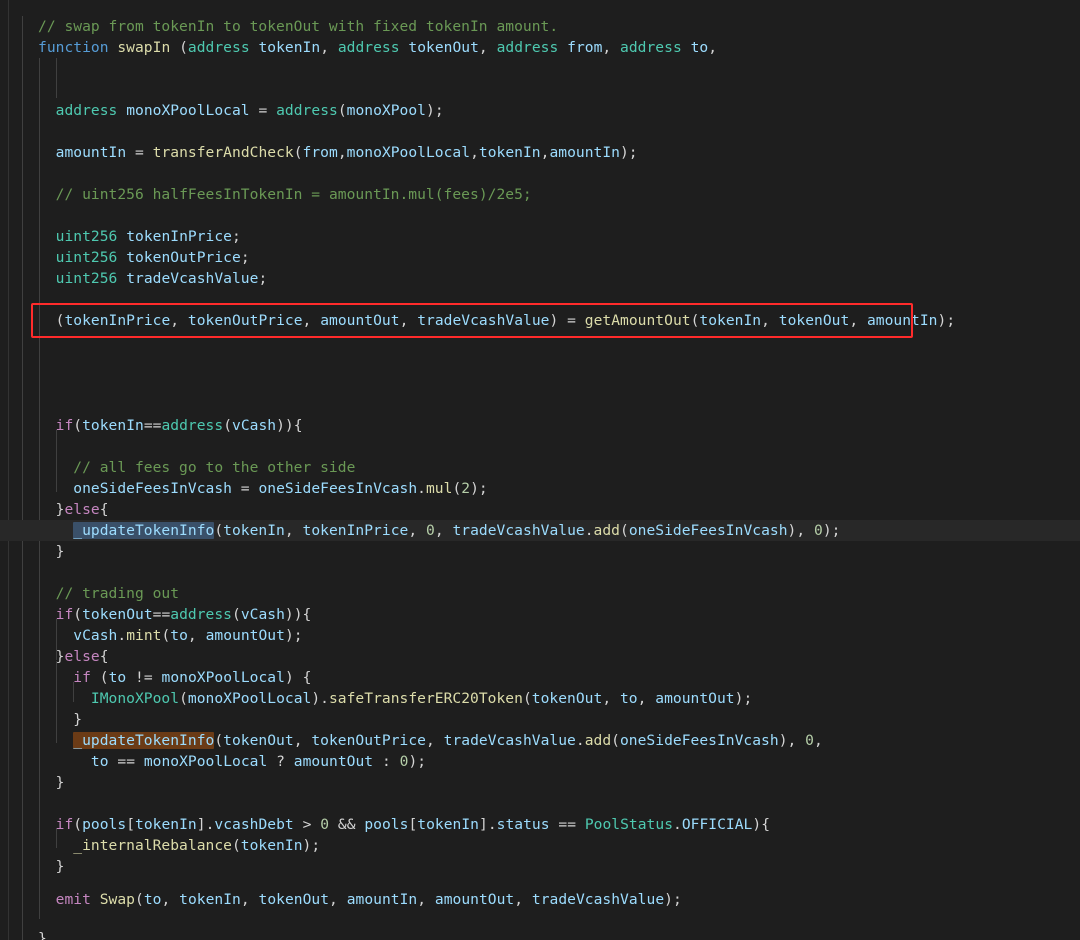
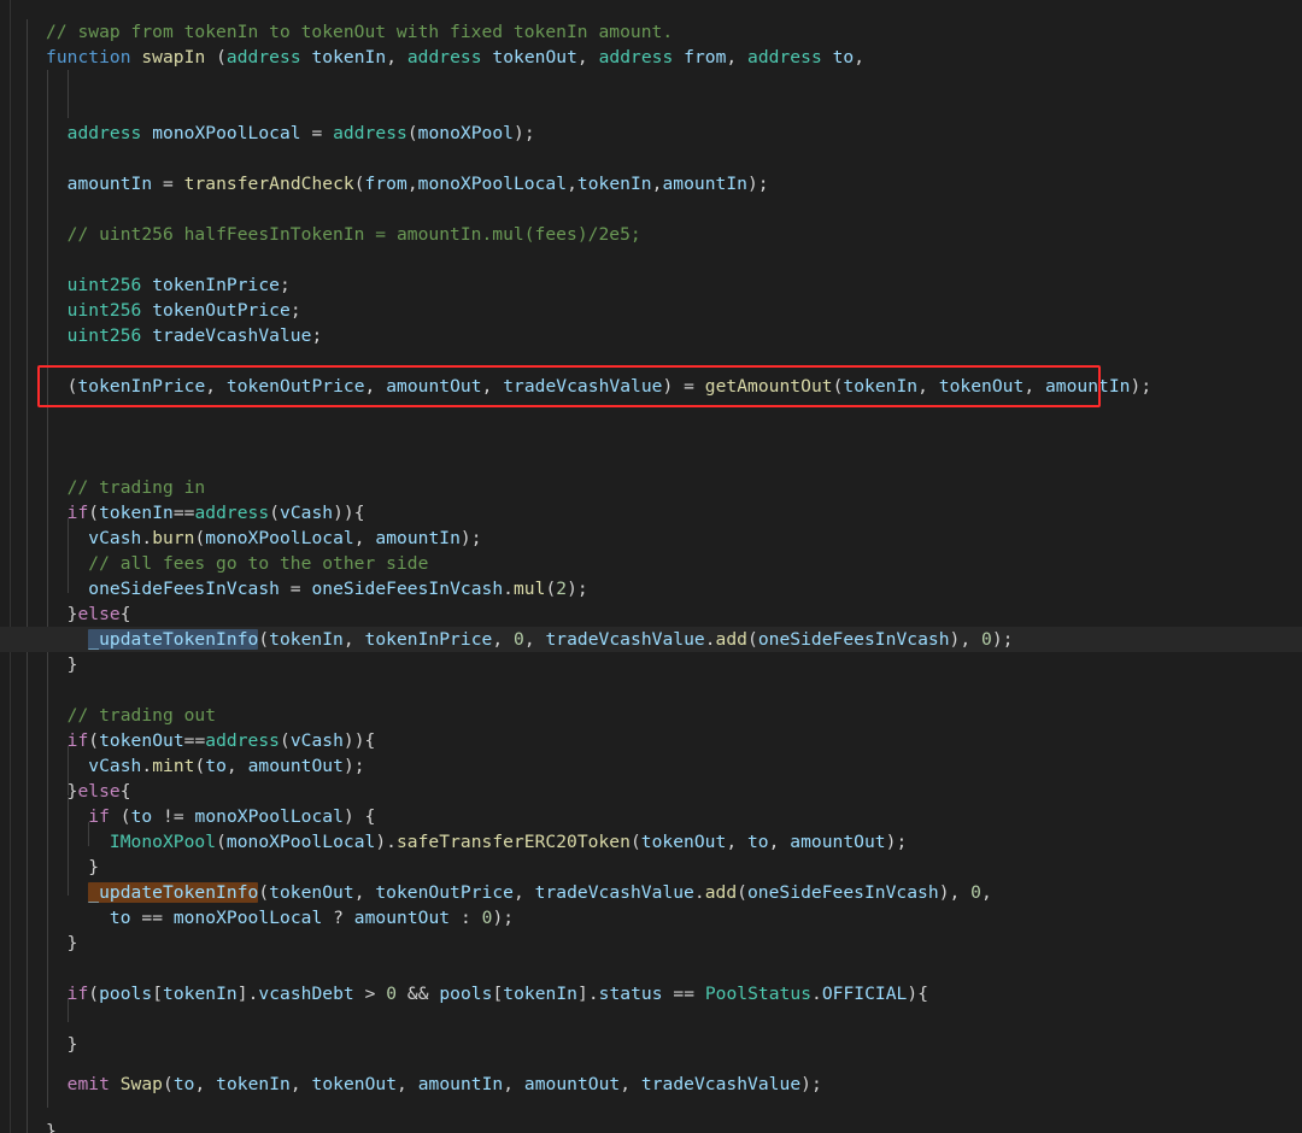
  // swap from tokenIn to tokenOut with fixed tokenIn amount.
  function swapIn (address tokenIn, address tokenOut, address from, address to,
  address monoXPoolLocal = address(monoXPool);
  amountIn = transferAndCheck(from,monoXPoolLocal,tokenIn,amountIn);
  // uint256 halfFeesInTokenIn = amountIn.mul(fees)/2e5;
  uint256 tokenInPrice;
  uint256 tokenOutPrice;
  uint256 tradeVcashValue;
  (tokenInPrice, tokenOutPrice, amountOut, tradeVcashValue) = getAmountOut(tokenIn, tokenOut, amountIn);
+ // trading in
  if(tokenIn==address(vCash)){
+ vCash.burn(monoXPoolLocal, amountIn);
  // all fees go to the other side
  oneSideFeesInVcash = oneSideFeesInVcash.mul(2);
  }else{
  _updateTokenInfo(tokenIn, tokenInPrice, 0, tradeVcashValue.add(oneSideFeesInVcash), 0);
  }
  // trading out
  if(tokenOut==address(vCash)){
  vCash.mint(to, amountOut);
  }else{
  if (to != monoXPoolLocal) {
  IMonoXPool(monoXPoolLocal).safeTransferERC20Token(tokenOut, to, amountOut);
  }
  _updateTokenInfo(tokenOut, tokenOutPrice, tradeVcashValue.add(oneSideFeesInVcash), 0,
  to == monoXPoolLocal ? amountOut : 0);
  }
  if(pools[tokenIn].vcashDebt > 0 && pools[tokenIn].status == PoolStatus.OFFICIAL){
- _internalRebalance(tokenIn);
  }
  emit Swap(to, tokenIn, tokenOut, amountIn, amountOut, tradeVcashValue);
  }
